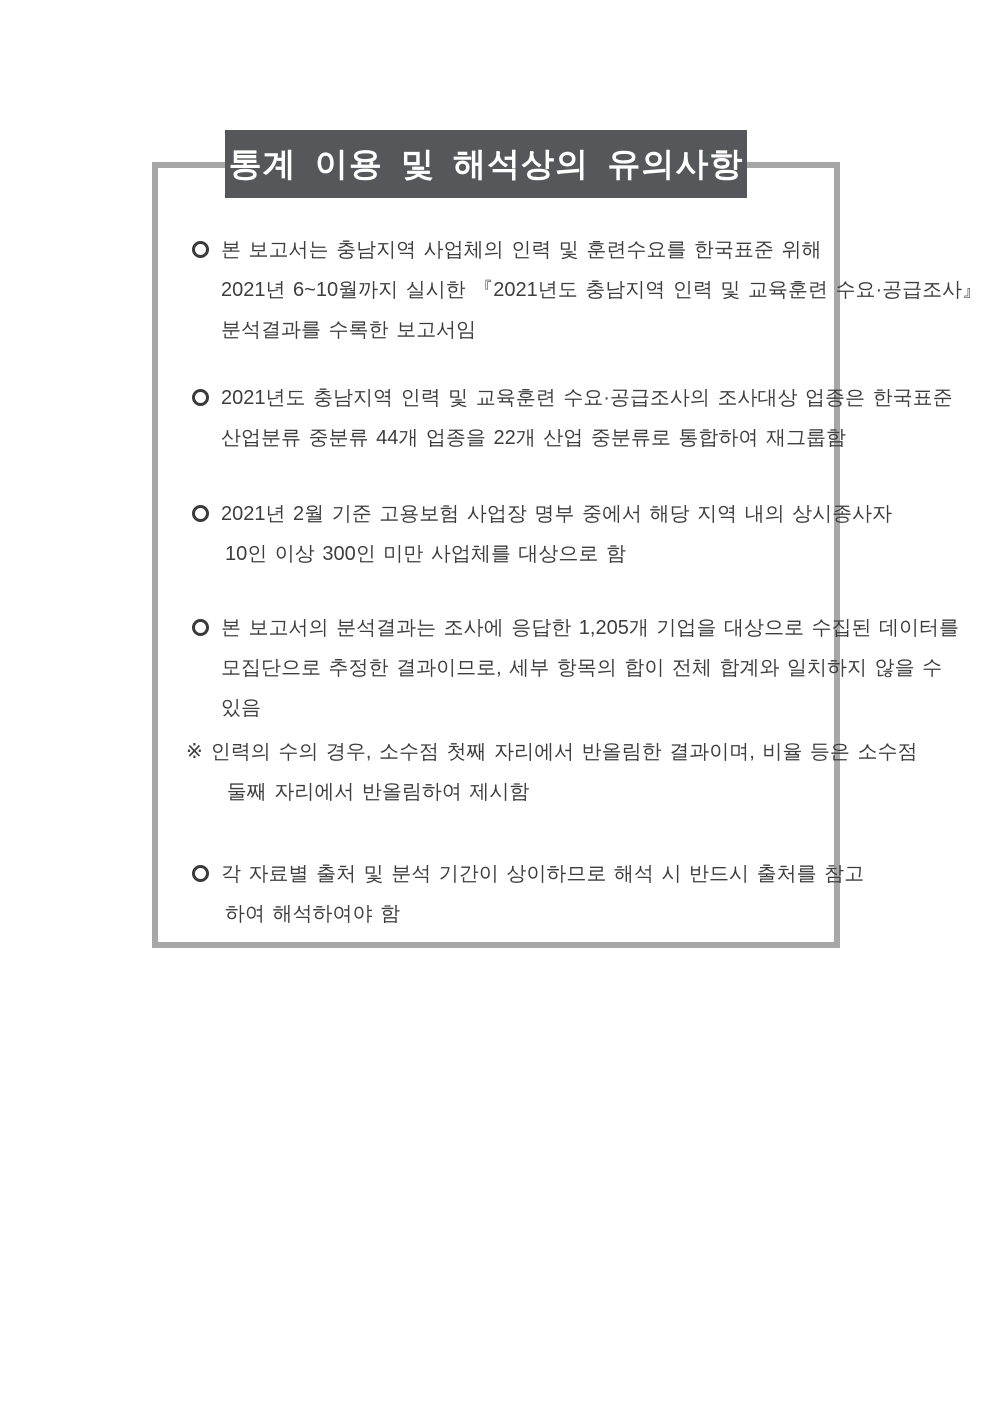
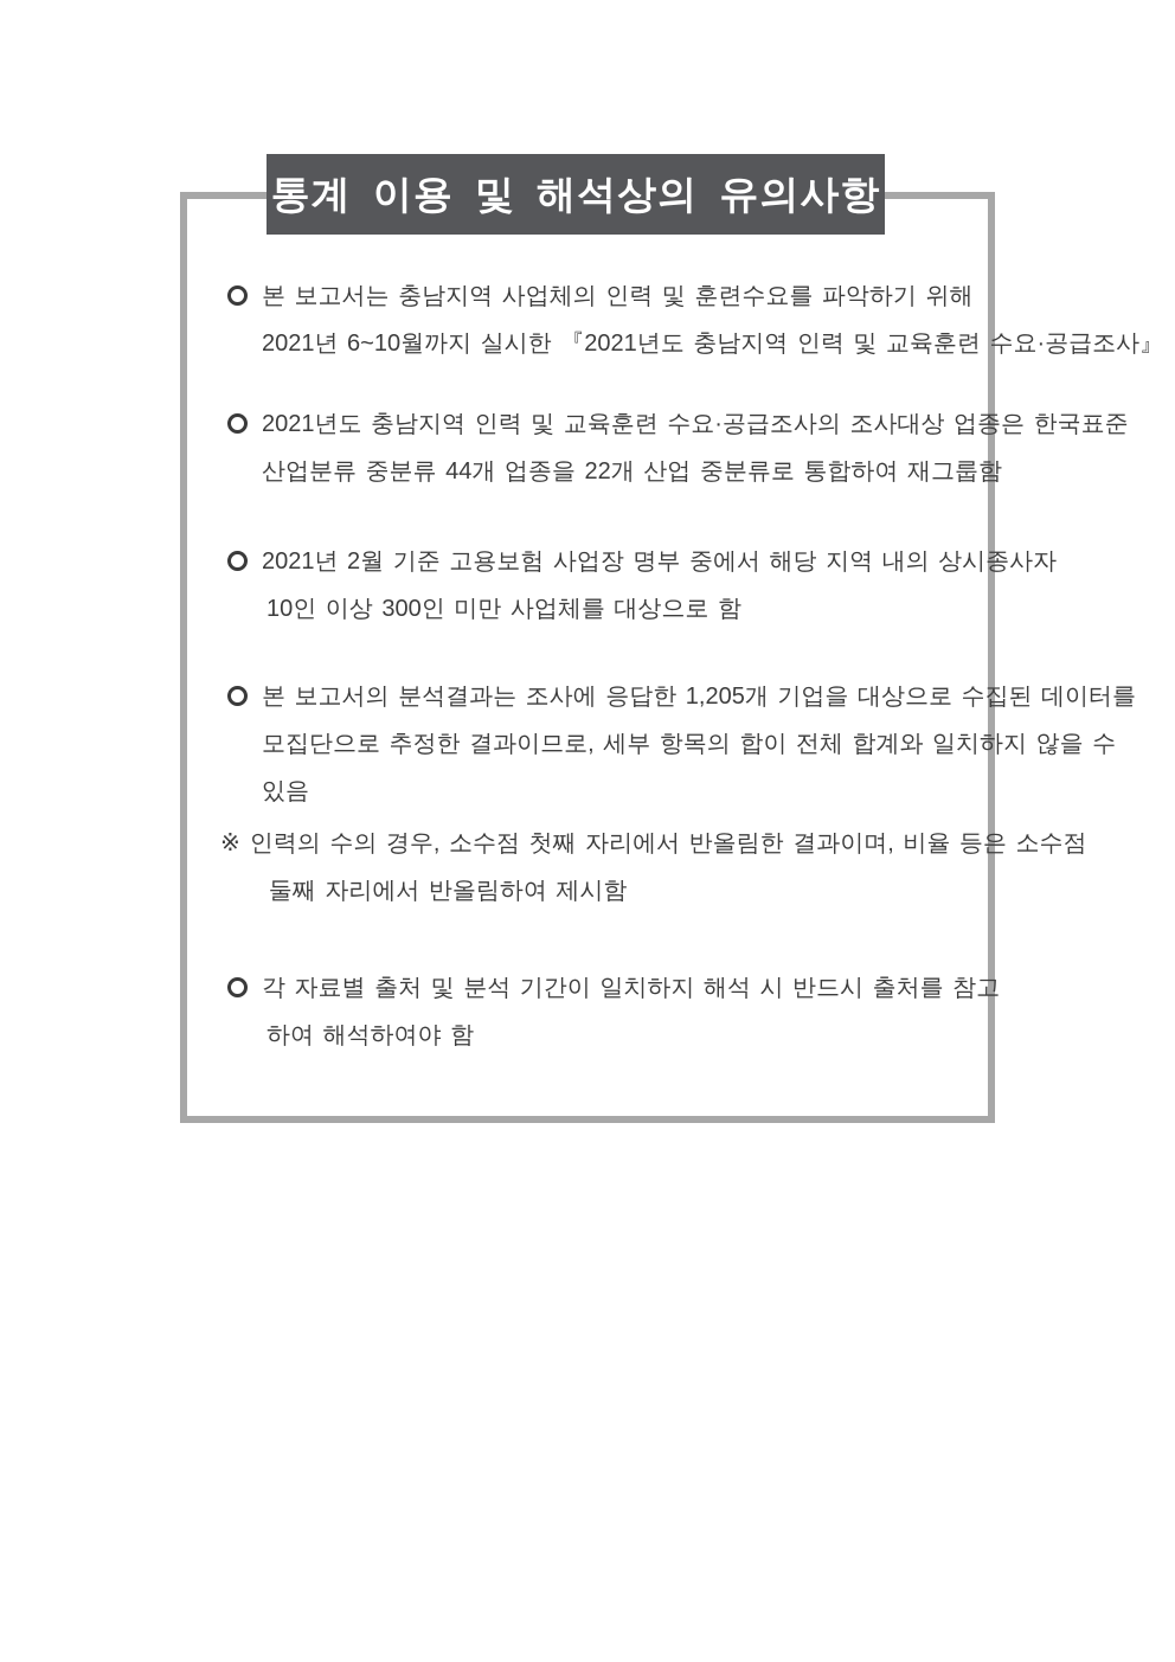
  통계 이용 및 해석상의 유의사항
- 본 보고서는 충남지역 사업체의 인력 및 훈련수요를 한국표준 위해
+ 본 보고서는 충남지역 사업체의 인력 및 훈련수요를 파악하기 위해
  2021년 6~10월까지 실시한 『2021년도 충남지역 인력 및 교육훈련 수요·공급조사』
- 분석결과를 수록한 보고서임
  2021년도 충남지역 인력 및 교육훈련 수요·공급조사의 조사대상 업종은 한국표준
  산업분류 중분류 44개 업종을 22개 산업 중분류로 통합하여 재그룹함
  2021년 2월 기준 고용보험 사업장 명부 중에서 해당 지역 내의 상시종사자
  10인 이상 300인 미만 사업체를 대상으로 함
  본 보고서의 분석결과는 조사에 응답한 1,205개 기업을 대상으로 수집된 데이터를
  모집단으로 추정한 결과이므로, 세부 항목의 합이 전체 합계와 일치하지 않을 수
  있음
  ※
  인력의 수의 경우, 소수점 첫째 자리에서 반올림한 결과이며, 비율 등은 소수점
  둘째 자리에서 반올림하여 제시함
- 각 자료별 출처 및 분석 기간이 상이하므로 해석 시 반드시 출처를 참고
+ 각 자료별 출처 및 분석 기간이 일치하지 해석 시 반드시 출처를 참고
  하여 해석하여야 함
